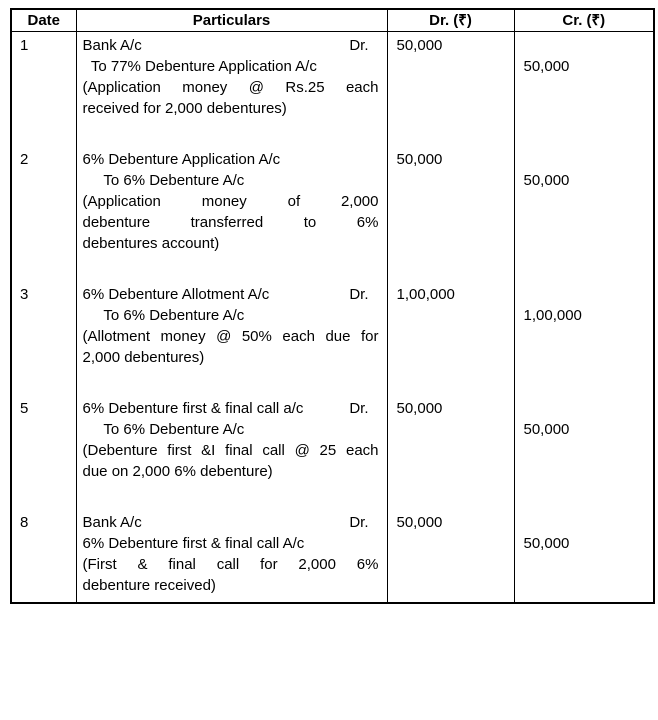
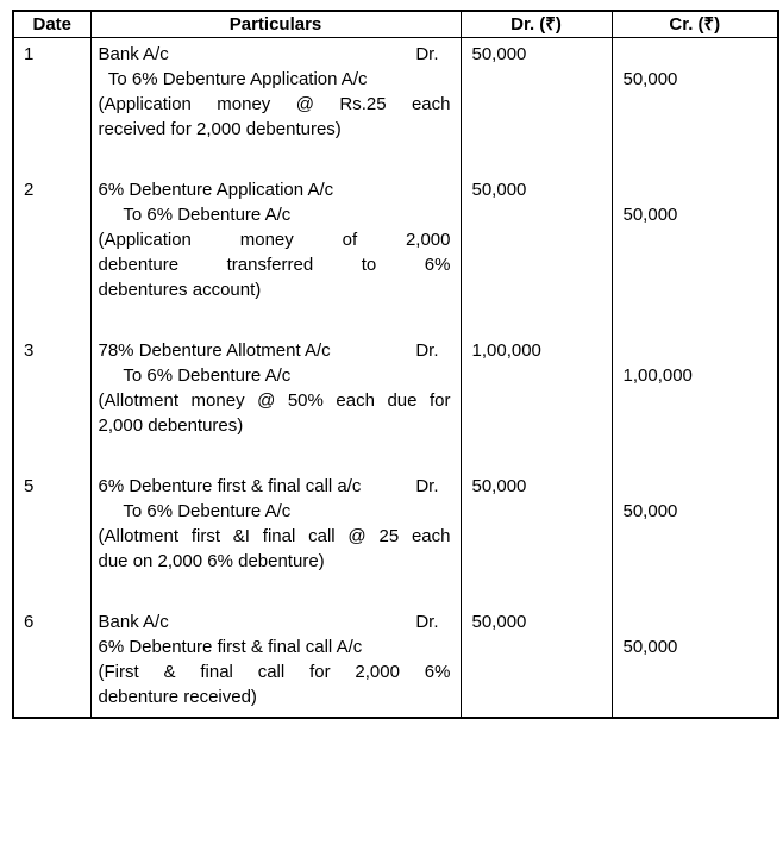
  Date	Particulars	Dr. (₹)	Cr. (₹)
- 1	Bank A/c Dr. To 77% Debenture Application A/c (Application money @ Rs.25 each received for 2,000 debentures)	50,000	50,000
+ 1	Bank A/c Dr. To 6% Debenture Application A/c (Application money @ Rs.25 each received for 2,000 debentures)	50,000	50,000
  2	6% Debenture Application A/c To 6% Debenture A/c (Application money of 2,000 debenture transferred to 6% debentures account)	50,000	50,000
- 3	6% Debenture Allotment A/c Dr. To 6% Debenture A/c (Allotment money @ 50% each due for 2,000 debentures)	1,00,000	1,00,000
+ 3	78% Debenture Allotment A/c Dr. To 6% Debenture A/c (Allotment money @ 50% each due for 2,000 debentures)	1,00,000	1,00,000
- 5	6% Debenture first & final call a/c Dr. To 6% Debenture A/c (Debenture first &I final call @ 25 each due on 2,000 6% debenture)	50,000	50,000
+ 5	6% Debenture first & final call a/c Dr. To 6% Debenture A/c (Allotment first &I final call @ 25 each due on 2,000 6% debenture)	50,000	50,000
- 8	Bank A/c Dr. 6% Debenture first & final call A/c (First & final call for 2,000 6% debenture received)	50,000	50,000
+ 6	Bank A/c Dr. 6% Debenture first & final call A/c (First & final call for 2,000 6% debenture received)	50,000	50,000
